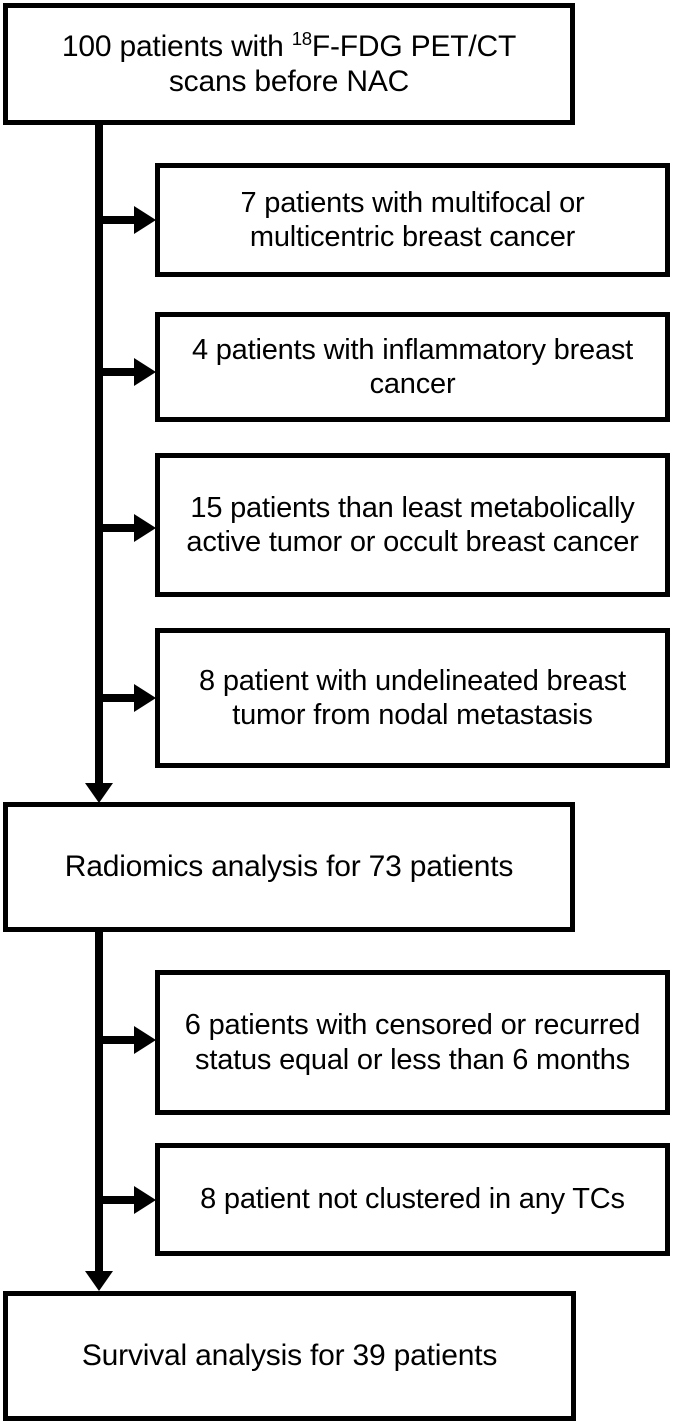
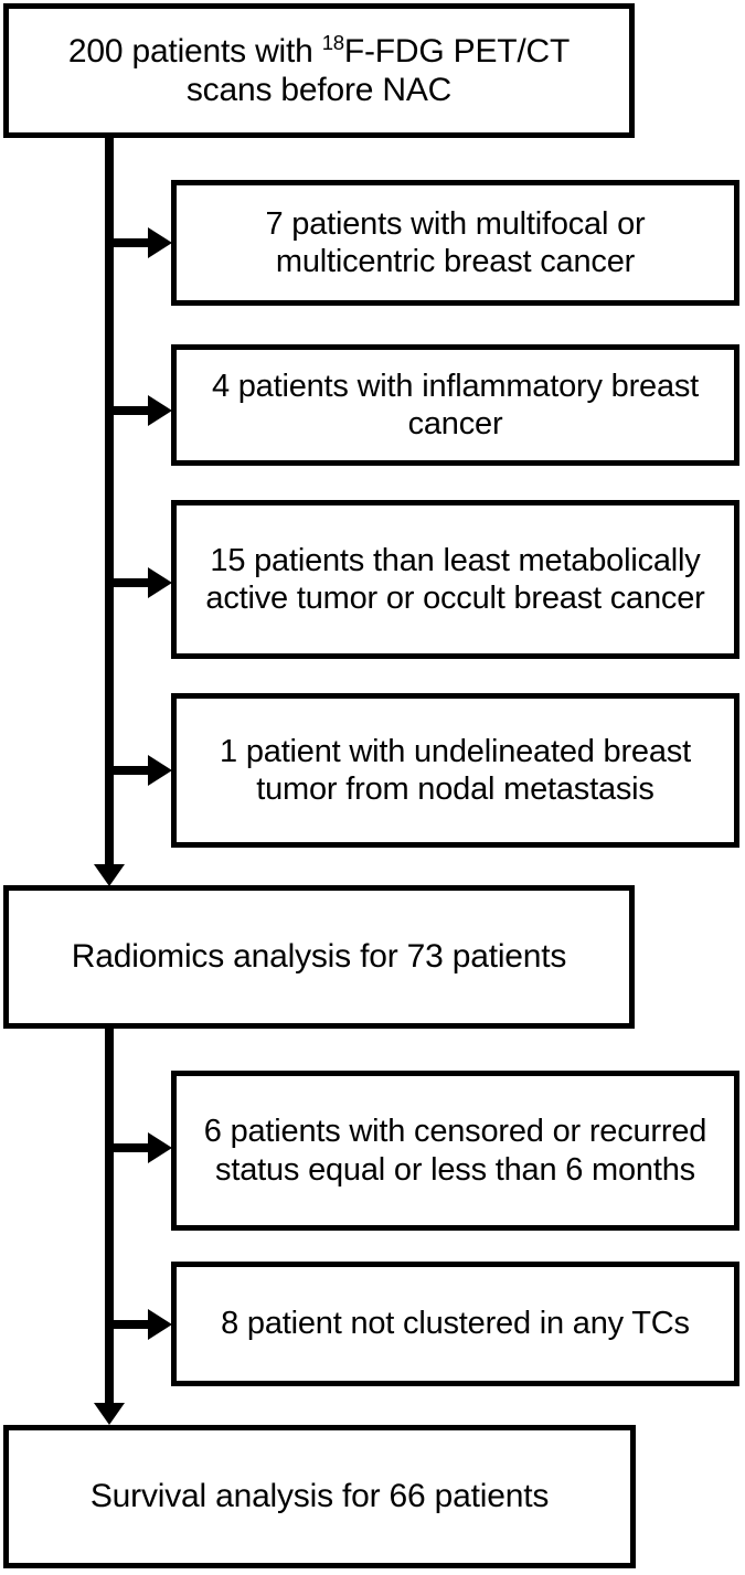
- 100 patients with 18F-FDG PET/CT scans before NAC
+ 200 patients with 18F-FDG PET/CT scans before NAC
  7 patients with multifocal or multicentric breast cancer
  4 patients with inflammatory breast cancer
  15 patients than least metabolically active tumor or occult breast cancer
- 8 patient with undelineated breast tumor from nodal metastasis
+ 1 patient with undelineated breast tumor from nodal metastasis
  Radiomics analysis for 73 patients
  6 patients with censored or recurred status equal or less than 6 months
  8 patient not clustered in any TCs
- Survival analysis for 39 patients
+ Survival analysis for 66 patients
